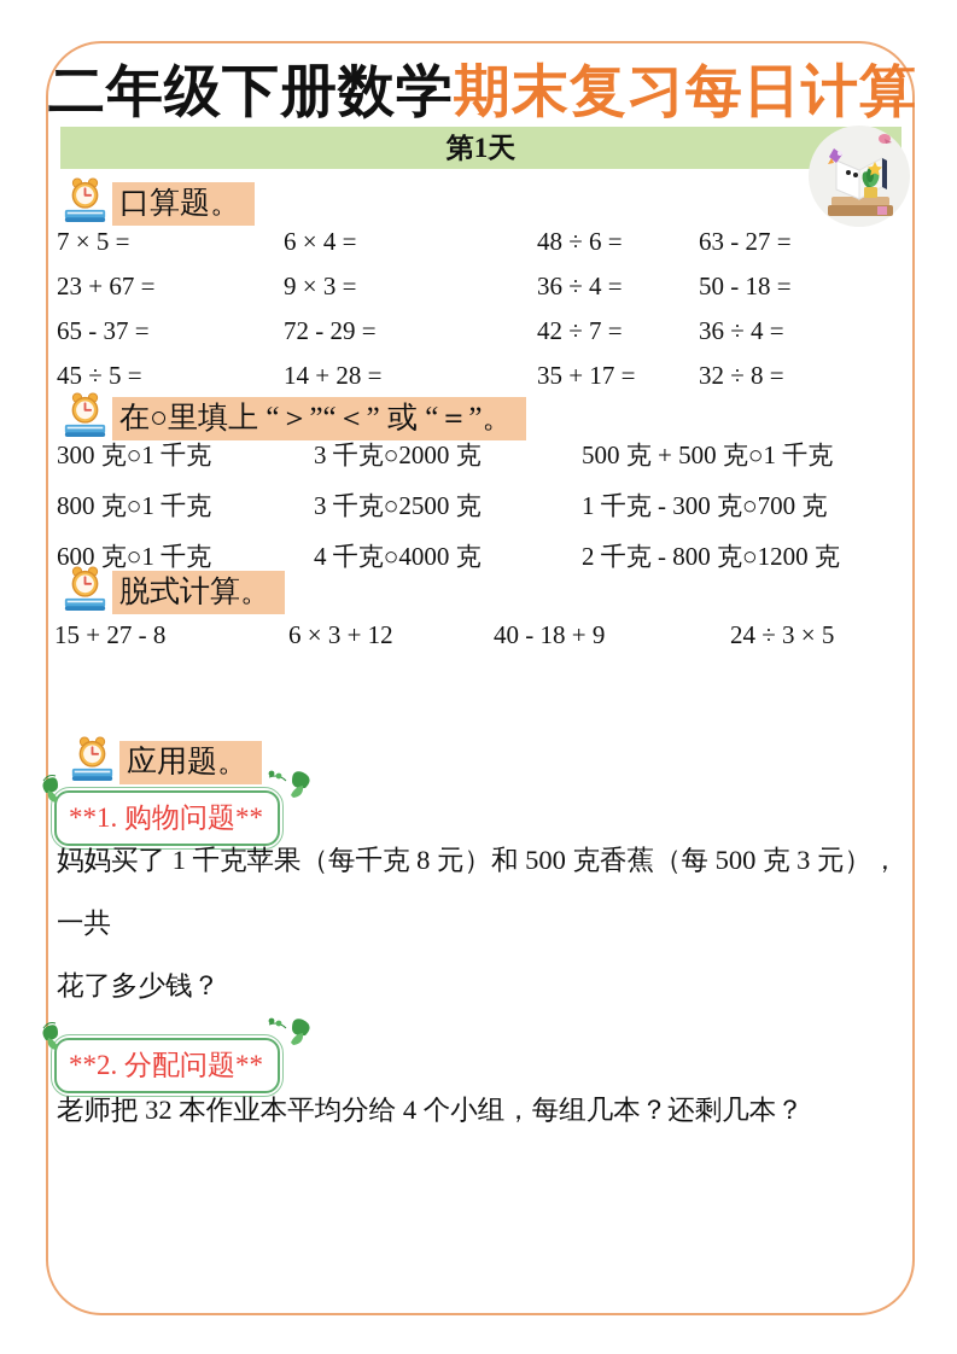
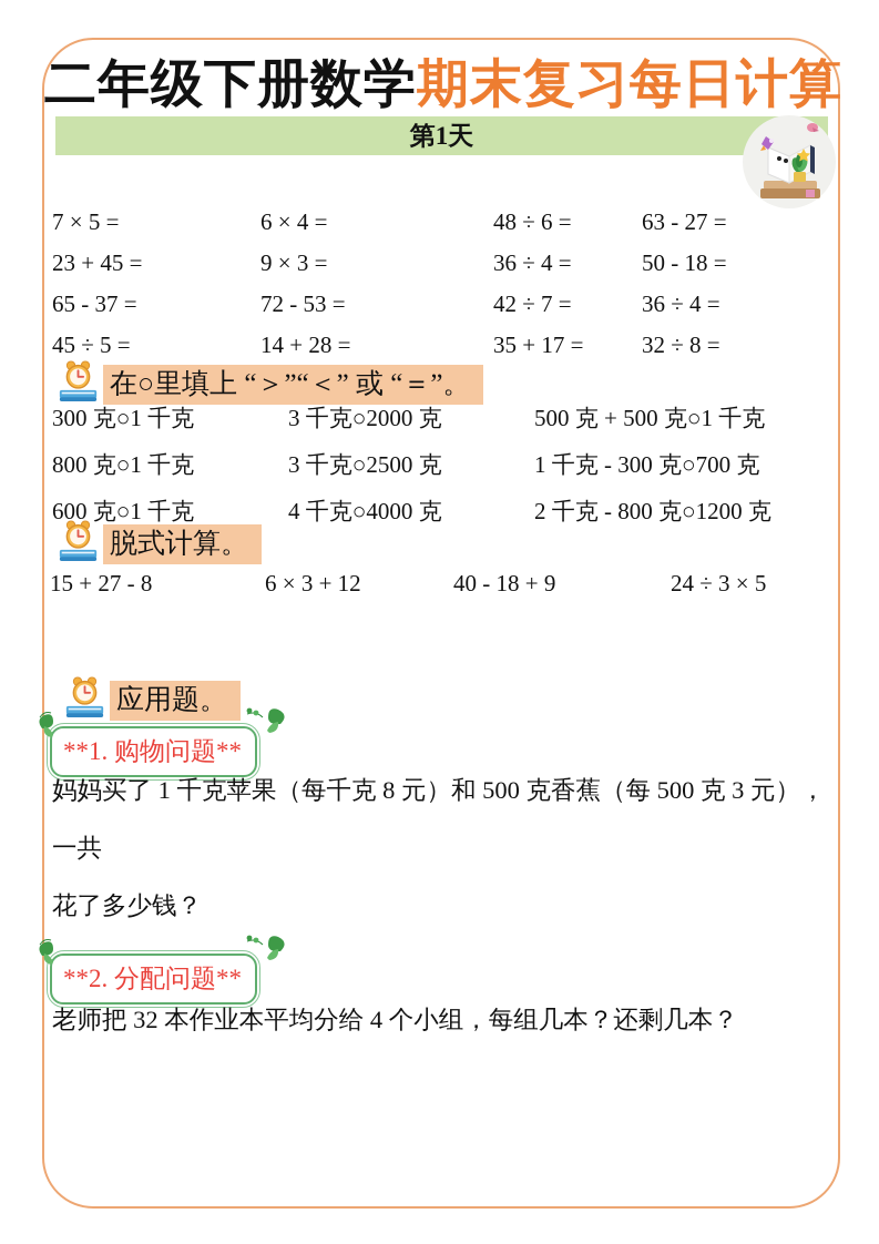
  二年级下册数学期末复习每日计算
  第1天
- 口算题。
  7 × 5 =
  6 × 4 =
  48 ÷ 6 =
  63 - 27 =
- 23 + 67 =
+ 23 + 45 =
  9 × 3 =
  36 ÷ 4 =
  50 - 18 =
  65 - 37 =
- 72 - 29 =
+ 72 - 53 =
  42 ÷ 7 =
  36 ÷ 4 =
  45 ÷ 5 =
  14 + 28 =
  35 + 17 =
  32 ÷ 8 =
  在○里填上 “＞”“＜” 或 “＝”。
  300 克○1 千克
  3 千克○2000 克
  500 克 + 500 克○1 千克
  800 克○1 千克
  3 千克○2500 克
  1 千克 - 300 克○700 克
  600 克○1 千克
  4 千克○4000 克
  2 千克 - 800 克○1200 克
  脱式计算。
  15 + 27 - 8
  6 × 3 + 12
  40 - 18 + 9
  24 ÷ 3 × 5
  应用题。
  **1. 购物问题**
  妈妈买了 1 千克苹果（每千克 8 元）和 500 克香蕉（每 500 克 3 元），一共
  花了多少钱？
  **2. 分配问题**
  老师把 32 本作业本平均分给 4 个小组，每组几本？还剩几本？
